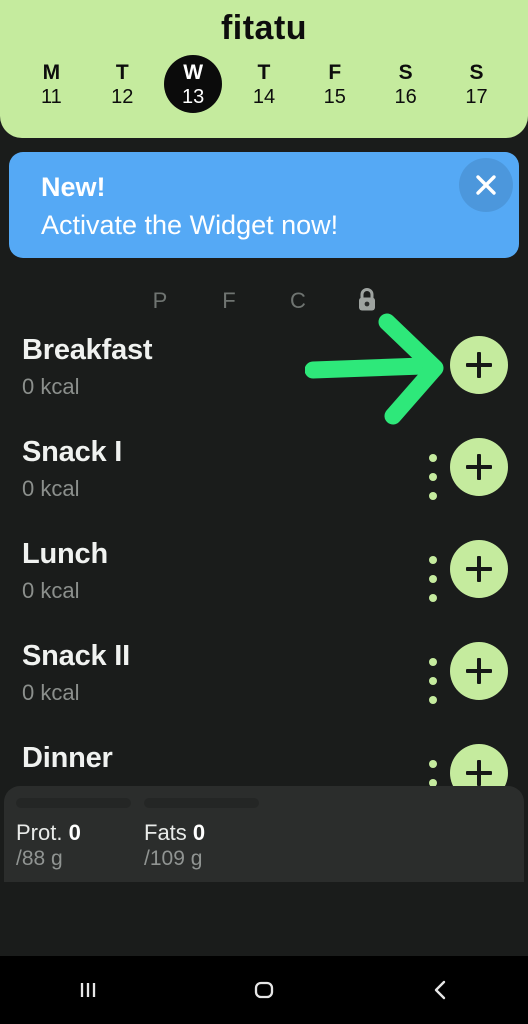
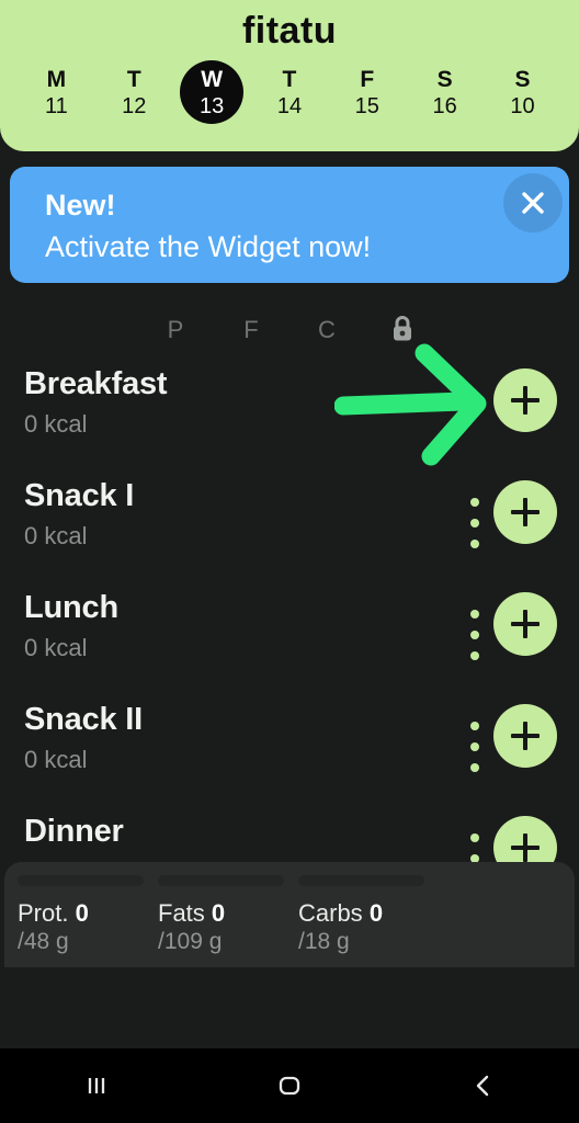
  fitatu
  M
  11
  T
  12
  W
  13
  T
  14
  F
  15
  S
  16
  S
- 17
+ 10
  New!
  Activate the Widget now!
  P
  F
  C
  Breakfast
  0 kcal
  Snack I
  0 kcal
  Lunch
  0 kcal
  Snack II
  0 kcal
  Dinner
  Prot. 0
- /88 g
+ /48 g
  Fats 0
  /109 g
+ Carbs 0
+ /18 g
